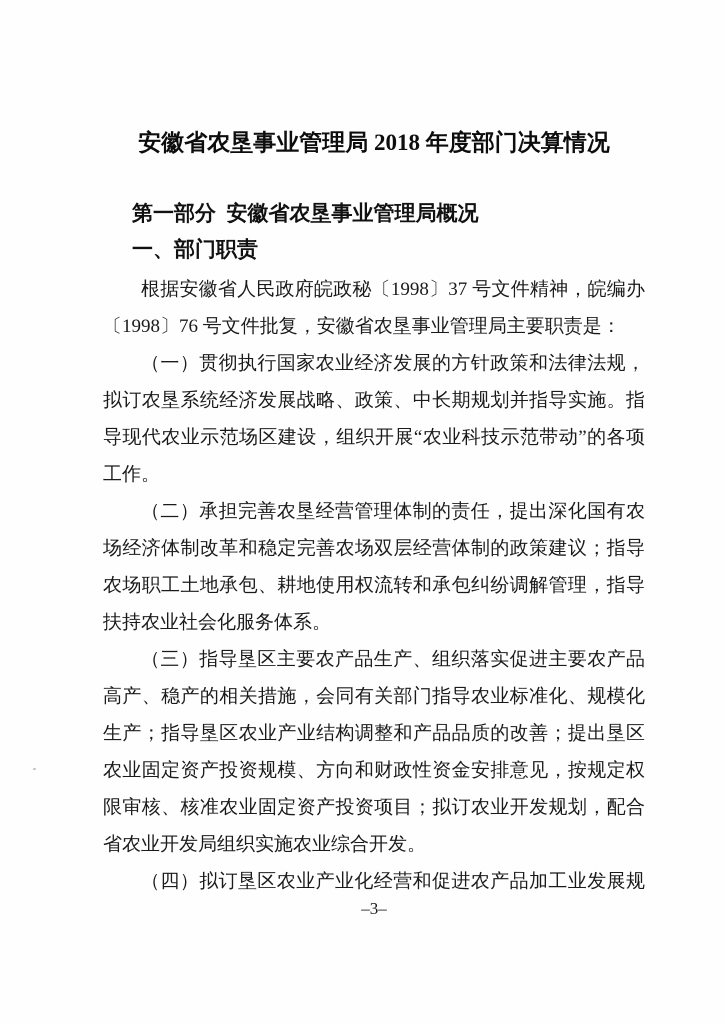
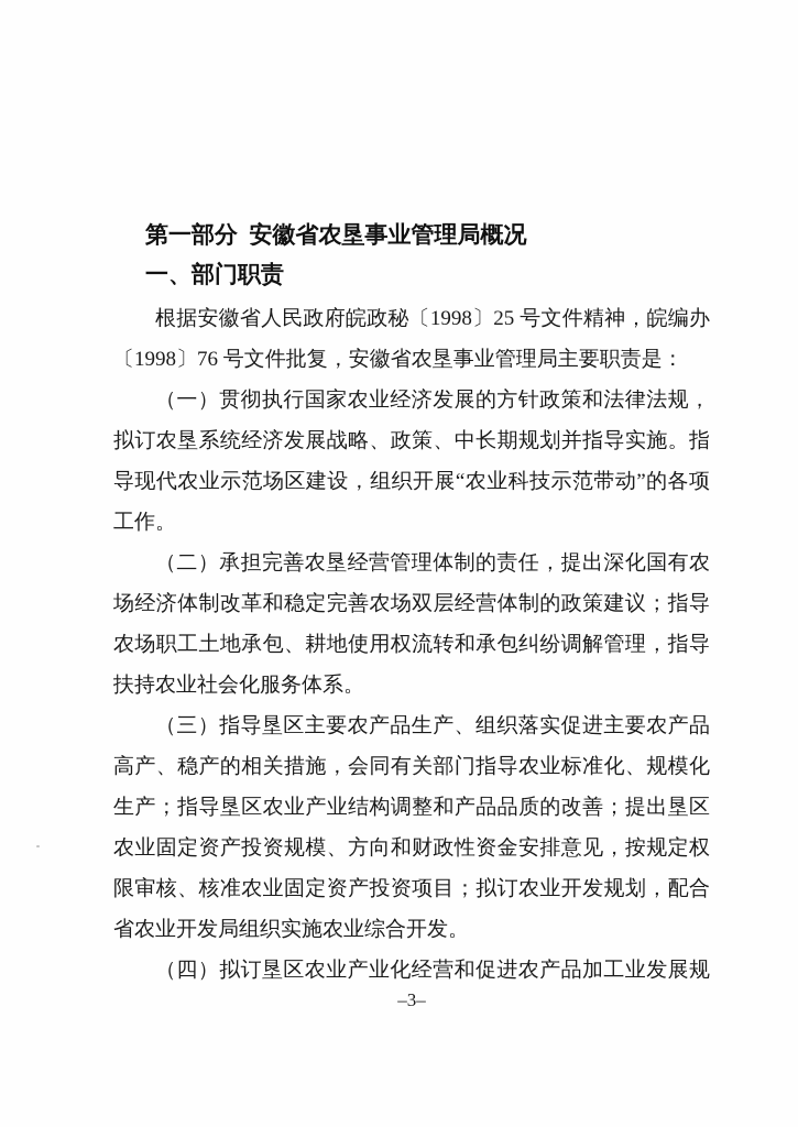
- 安徽省农垦事业管理局 2018 年度部门决算情况
  第一部分 安徽省农垦事业管理局概况
  一、部门职责
- 根据安徽省人民政府皖政秘〔1998〕37 号文件精神，皖编办
+ 根据安徽省人民政府皖政秘〔1998〕25 号文件精神，皖编办
  〔1998〕76 号文件批复，安徽省农垦事业管理局主要职责是：
  （一）贯彻执行国家农业经济发展的方针政策和法律法规，
  拟订农垦系统经济发展战略、政策、中长期规划并指导实施。指
  导现代农业示范场区建设，组织开展“农业科技示范带动”的各项
  工作。
  （二）承担完善农垦经营管理体制的责任，提出深化国有农
  场经济体制改革和稳定完善农场双层经营体制的政策建议；指导
  农场职工土地承包、耕地使用权流转和承包纠纷调解管理，指导
  扶持农业社会化服务体系。
  （三）指导垦区主要农产品生产、组织落实促进主要农产品
  高产、稳产的相关措施，会同有关部门指导农业标准化、规模化
  生产；指导垦区农业产业结构调整和产品品质的改善；提出垦区
  农业固定资产投资规模、方向和财政性资金安排意见，按规定权
  限审核、核准农业固定资产投资项目；拟订农业开发规划，配合
  省农业开发局组织实施农业综合开发。
  （四）拟订垦区农业产业化经营和促进农产品加工业发展规
  –3–
